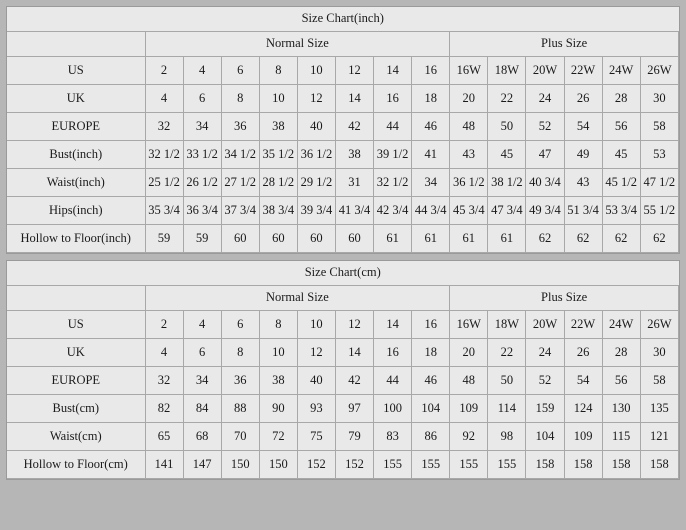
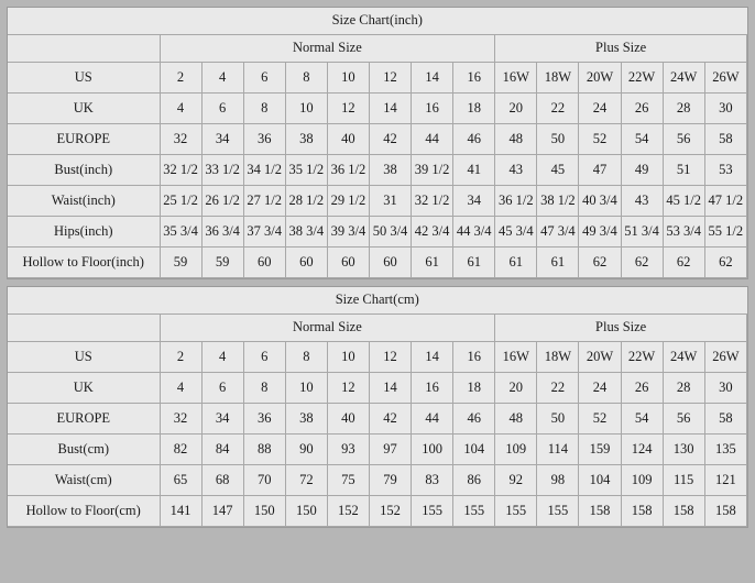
  Size Chart(inch)
  	Normal Size	Plus Size
  US	2	4	6	8	10	12	14	16	16W	18W	20W	22W	24W	26W
  UK	4	6	8	10	12	14	16	18	20	22	24	26	28	30
  EUROPE	32	34	36	38	40	42	44	46	48	50	52	54	56	58
- Bust(inch)	32 1/2	33 1/2	34 1/2	35 1/2	36 1/2	38	39 1/2	41	43	45	47	49	45	53
+ Bust(inch)	32 1/2	33 1/2	34 1/2	35 1/2	36 1/2	38	39 1/2	41	43	45	47	49	51	53
  Waist(inch)	25 1/2	26 1/2	27 1/2	28 1/2	29 1/2	31	32 1/2	34	36 1/2	38 1/2	40 3/4	43	45 1/2	47 1/2
- Hips(inch)	35 3/4	36 3/4	37 3/4	38 3/4	39 3/4	41 3/4	42 3/4	44 3/4	45 3/4	47 3/4	49 3/4	51 3/4	53 3/4	55 1/2
+ Hips(inch)	35 3/4	36 3/4	37 3/4	38 3/4	39 3/4	50 3/4	42 3/4	44 3/4	45 3/4	47 3/4	49 3/4	51 3/4	53 3/4	55 1/2
  Hollow to Floor(inch)	59	59	60	60	60	60	61	61	61	61	62	62	62	62
  Size Chart(cm)
  	Normal Size	Plus Size
  US	2	4	6	8	10	12	14	16	16W	18W	20W	22W	24W	26W
  UK	4	6	8	10	12	14	16	18	20	22	24	26	28	30
  EUROPE	32	34	36	38	40	42	44	46	48	50	52	54	56	58
  Bust(cm)	82	84	88	90	93	97	100	104	109	114	159	124	130	135
  Waist(cm)	65	68	70	72	75	79	83	86	92	98	104	109	115	121
  Hollow to Floor(cm)	141	147	150	150	152	152	155	155	155	155	158	158	158	158
